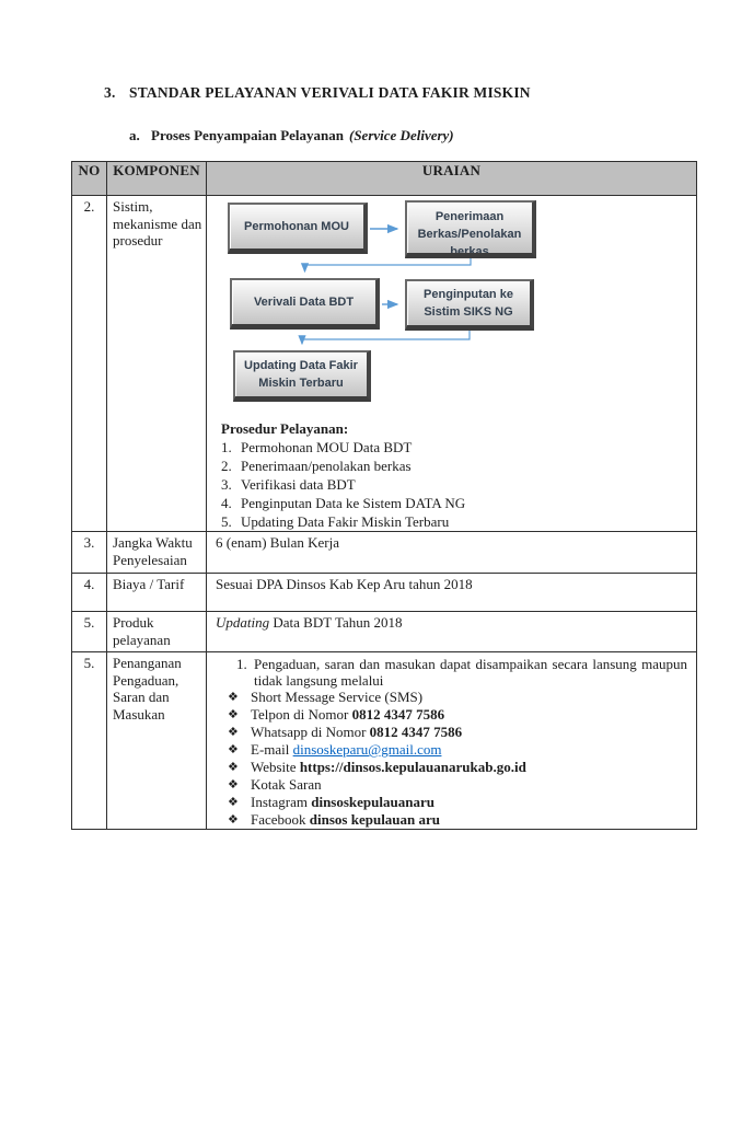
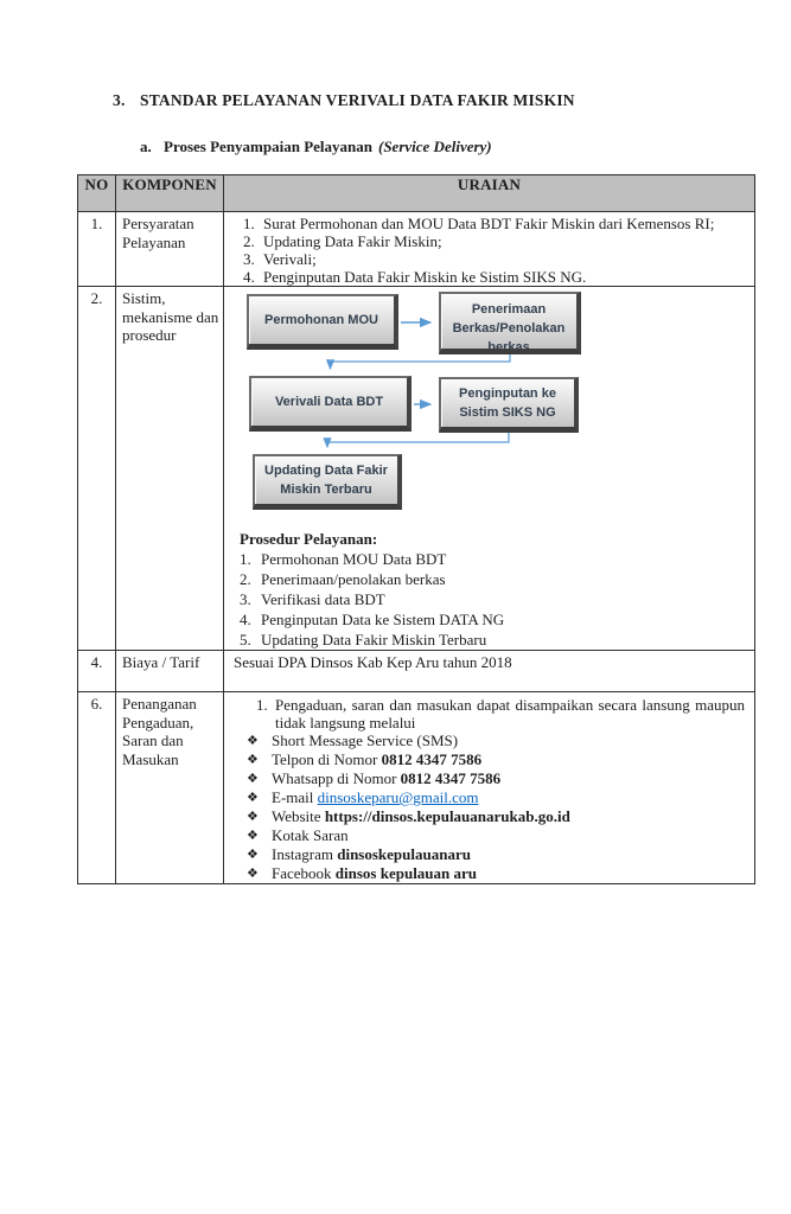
  3.
  STANDAR PELAYANAN VERIVALI DATA FAKIR MISKIN
  a.
  Proses Penyampaian Pelayanan
  (Service Delivery)
  NO	KOMPONEN	URAIAN
+ 1.	Persyaratan Pelayanan	1. Surat Permohonan dan MOU Data BDT Fakir Miskin dari Kemensos RI; 2. Updating Data Fakir Miskin; 3. Verivali; 4. Penginputan Data Fakir Miskin ke Sistim SIKS NG.
  2.	Sistim, mekanisme dan prosedur	Permohonan MOU Penerimaan Berkas/Penolakan berkas Verivali Data BDT Penginputan ke Sistim SIKS NG Updating Data Fakir Miskin Terbaru Prosedur Pelayanan: 1. Permohonan MOU Data BDT 2. Penerimaan/penolakan berkas 3. Verifikasi data BDT 4. Penginputan Data ke Sistem DATA NG 5. Updating Data Fakir Miskin Terbaru
- 3.	Jangka Waktu Penyelesaian	6 (enam) Bulan Kerja
  4.	Biaya / Tarif	Sesuai DPA Dinsos Kab Kep Aru tahun 2018
- 5.	Produk pelayanan	Updating Data BDT Tahun 2018
- 5.	Penanganan Pengaduan, Saran dan Masukan	1. Pengaduan, saran dan masukan dapat disampaikan secara lansung maupun tidak langsung melalui ❖ Short Message Service (SMS) ❖ Telpon di Nomor 0812 4347 7586 ❖ Whatsapp di Nomor 0812 4347 7586 ❖ E-mail dinsoskeparu@gmail.com ❖ Website https://dinsos.kepulauanarukab.go.id ❖ Kotak Saran ❖ Instagram dinsoskepulauanaru ❖ Facebook dinsos kepulauan aru
+ 6.	Penanganan Pengaduan, Saran dan Masukan	1. Pengaduan, saran dan masukan dapat disampaikan secara lansung maupun tidak langsung melalui ❖ Short Message Service (SMS) ❖ Telpon di Nomor 0812 4347 7586 ❖ Whatsapp di Nomor 0812 4347 7586 ❖ E-mail dinsoskeparu@gmail.com ❖ Website https://dinsos.kepulauanarukab.go.id ❖ Kotak Saran ❖ Instagram dinsoskepulauanaru ❖ Facebook dinsos kepulauan aru
